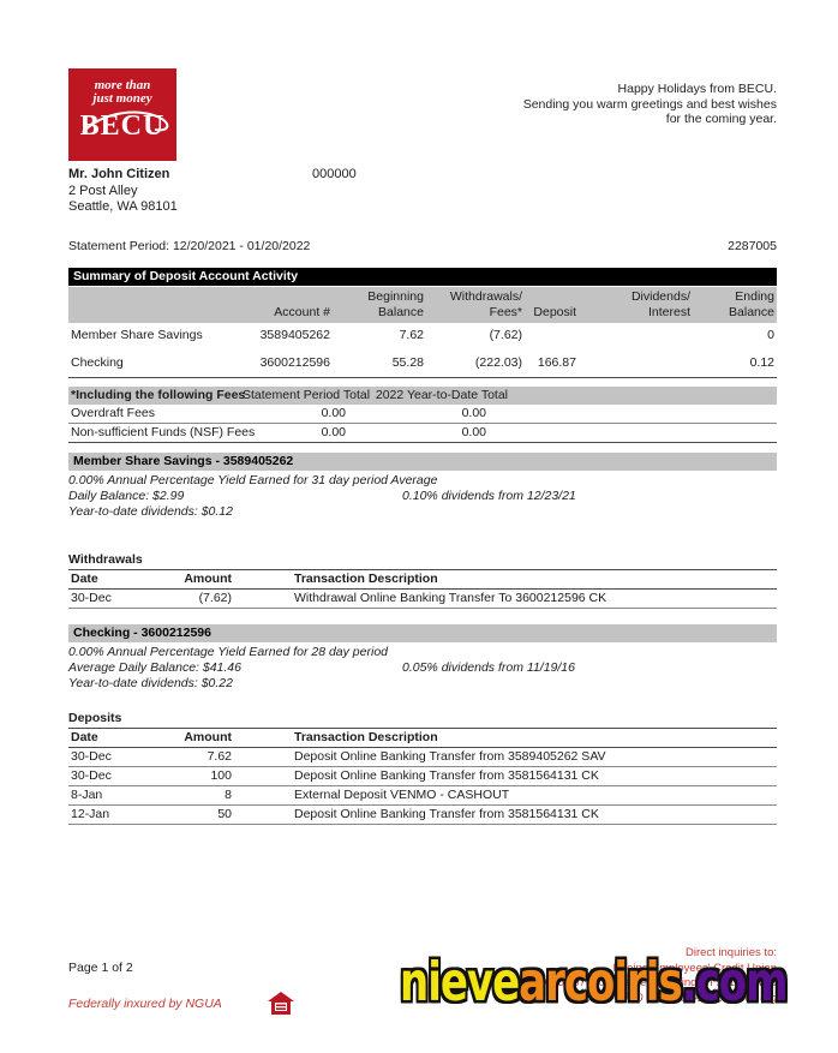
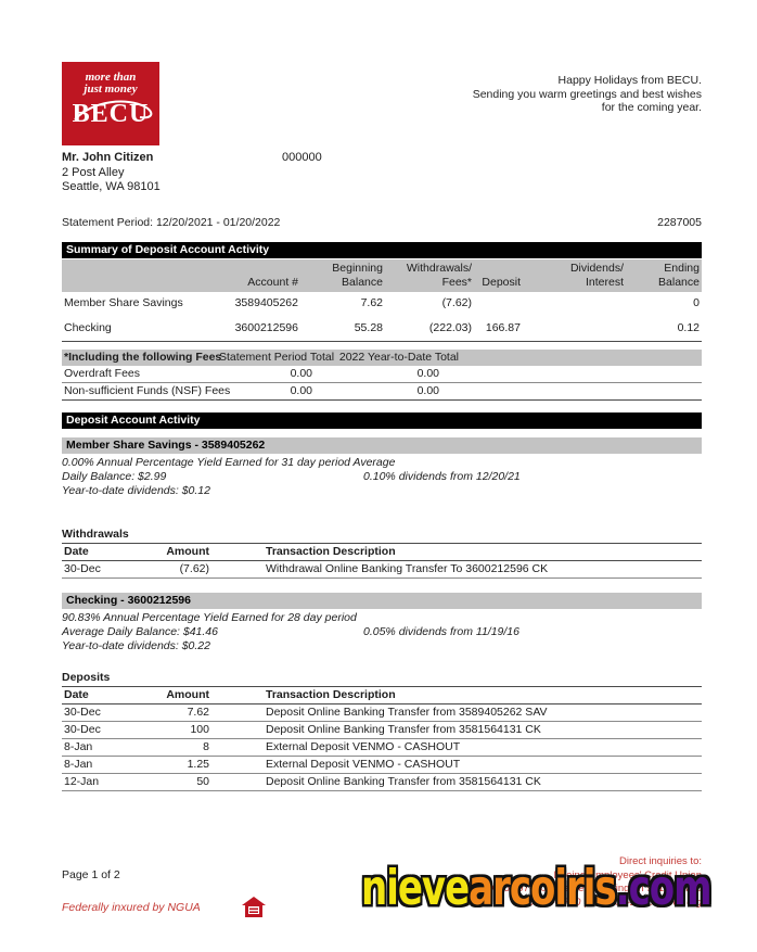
  more than
  just money
  ECU
  Happy Holidays from BECU.
  Sending you warm greetings and best wishes
  for the coming year.
  Mr. John Citizen
  000000
  2 Post Alley
  Seattle, WA 98101
  Statement Period: 12/20/2021 - 01/20/2022
  2287005
  Summary of Deposit Account Activity
  		Beginning	Withdrawals/		Dividends/	Ending
  	Account #	Balance	Fees*	Deposit	Interest	Balance
  Member Share Savings	3589405262	7.62	(7.62)			0
  Checking	3600212596	55.28	(222.03)	166.87		0.12
  *Including the following Fee	Statement Period Total	2022 Year-to-Date Total
  Overdraft Fees	0.00	0.00
  Non-sufficient Funds (NSF) Fees	0.00	0.00
+ Deposit Account Activity
  Member Share Savings - 3589405262
  0.00% Annual Percentage Yield Earned for 31 day period Average
  Daily Balance: $2.99
- 0.10% dividends from 12/23/21
+ 0.10% dividends from 12/20/21
  Year-to-date dividends: $0.12
  Withdrawals
  Date	Amount	Transaction Description
  30-Dec	(7.62)	Withdrawal Online Banking Transfer To 3600212596 CK
  Checking - 3600212596
- 0.00% Annual Percentage Yield Earned for 28 day period
+ 90.83% Annual Percentage Yield Earned for 28 day period
  Average Daily Balance: $41.46
  0.05% dividends from 11/19/16
  Year-to-date dividends: $0.22
  Deposits
  Date	Amount	Transaction Description
  30-Dec	7.62	Deposit Online Banking Transfer from 3589405262 SAV
  30-Dec	100	Deposit Online Banking Transfer from 3581564131 CK
  8-Jan	8	External Deposit VENMO - CASHOUT
+ 8-Jan	1.25	External Deposit VENMO - CASHOUT
  12-Jan	50	Deposit Online Banking Transfer from 3581564131 CK
  Page 1 of 2
  Federally inxured by NGUA
  Direct inquiries to:
  Boeing Employees' Credit Union
  PO Box 97050, Seattle, Washington 98124-9750
  206-439-5700 | 800-233-2328 | becu.org
  nievearcoiris.com
